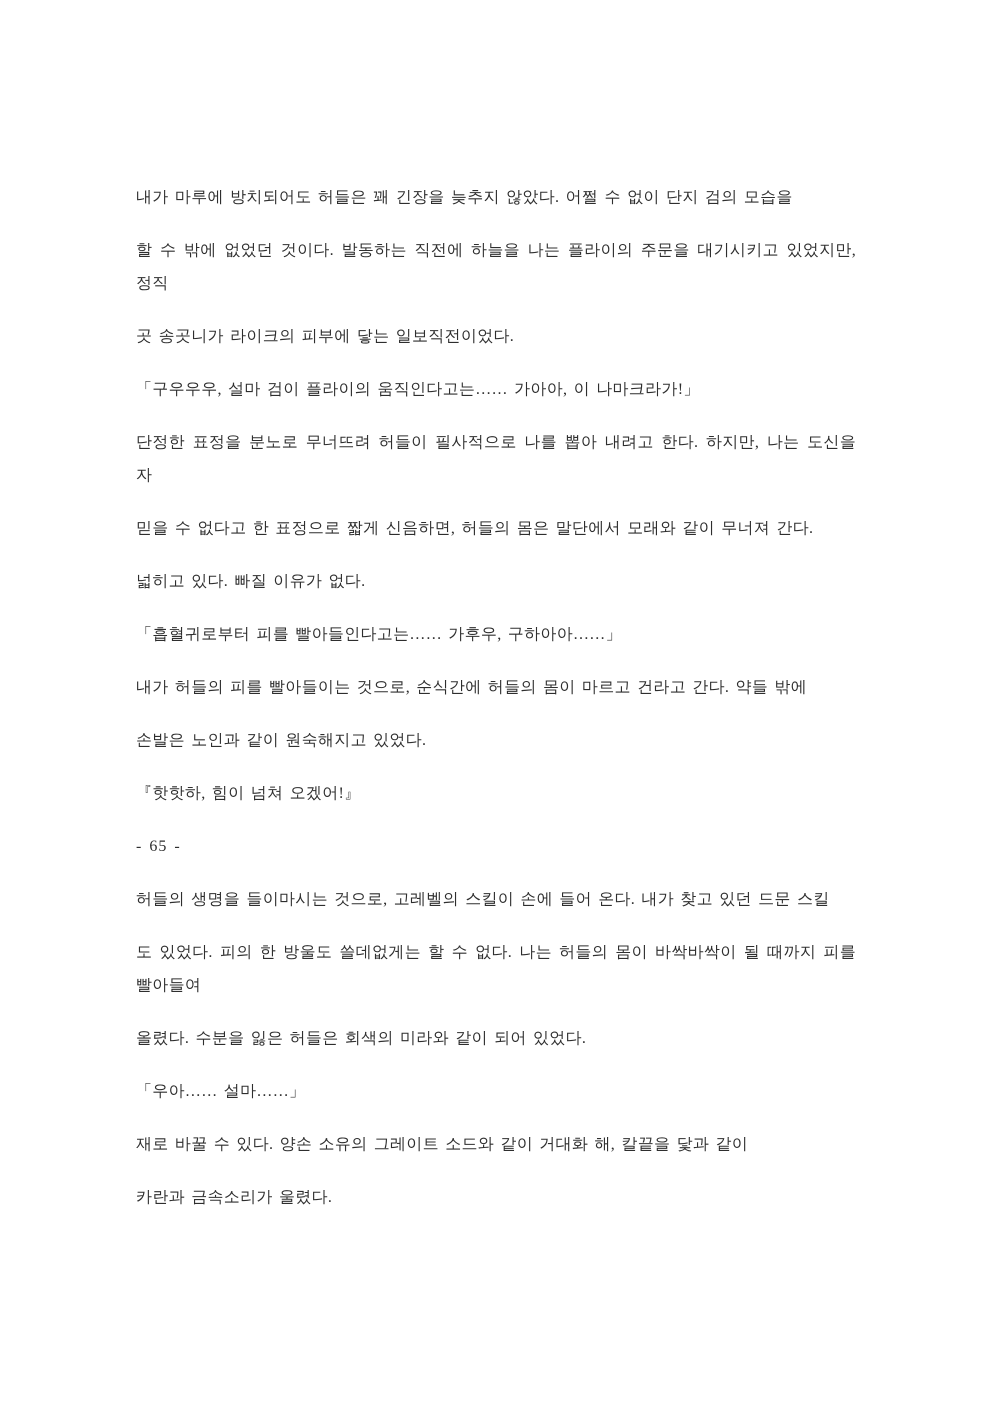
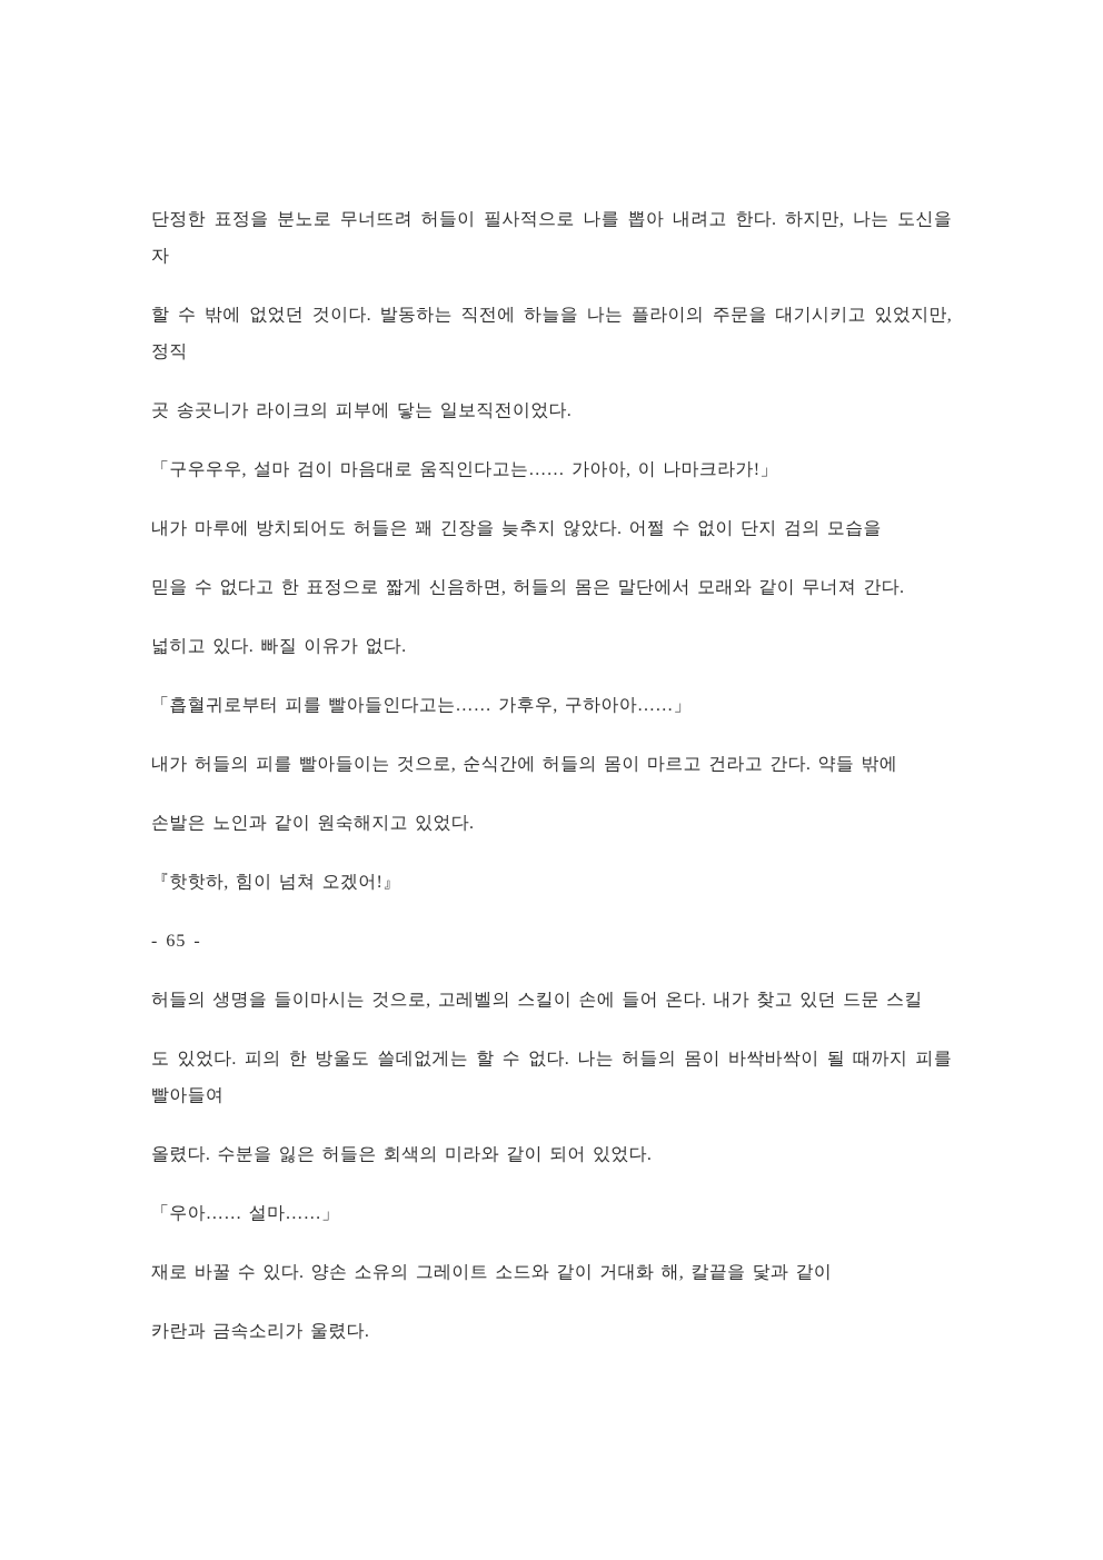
- 내가 마루에 방치되어도 허들은 꽤 긴장을 늦추지 않았다. 어쩔 수 없이 단지 검의 모습을
+ 단정한 표정을 분노로 무너뜨려 허들이 필사적으로 나를 뽑아 내려고 한다. 하지만, 나는 도신을 자
  할 수 밖에 없었던 것이다. 발동하는 직전에 하늘을 나는 플라이의 주문을 대기시키고 있었지만, 정직
  곳 송곳니가 라이크의 피부에 닿는 일보직전이었다.
- 「구우우우, 설마 검이 플라이의 움직인다고는…… 가아아, 이 나마크라가!」
+ 「구우우우, 설마 검이 마음대로 움직인다고는…… 가아아, 이 나마크라가!」
- 단정한 표정을 분노로 무너뜨려 허들이 필사적으로 나를 뽑아 내려고 한다. 하지만, 나는 도신을 자
+ 내가 마루에 방치되어도 허들은 꽤 긴장을 늦추지 않았다. 어쩔 수 없이 단지 검의 모습을
  믿을 수 없다고 한 표정으로 짧게 신음하면, 허들의 몸은 말단에서 모래와 같이 무너져 간다.
  넓히고 있다. 빠질 이유가 없다.
  「흡혈귀로부터 피를 빨아들인다고는…… 가후우, 구하아아……」
  내가 허들의 피를 빨아들이는 것으로, 순식간에 허들의 몸이 마르고 건라고 간다. 약들 밖에
  손발은 노인과 같이 원숙해지고 있었다.
  『핫핫하, 힘이 넘쳐 오겠어!』
  - 65 -
  허들의 생명을 들이마시는 것으로, 고레벨의 스킬이 손에 들어 온다. 내가 찾고 있던 드문 스킬
  도 있었다. 피의 한 방울도 쓸데없게는 할 수 없다. 나는 허들의 몸이 바싹바싹이 될 때까지 피를 빨아들여
  올렸다. 수분을 잃은 허들은 회색의 미라와 같이 되어 있었다.
  「우아…… 설마……」
  재로 바꿀 수 있다. 양손 소유의 그레이트 소드와 같이 거대화 해, 칼끝을 닻과 같이
  카란과 금속소리가 울렸다.
